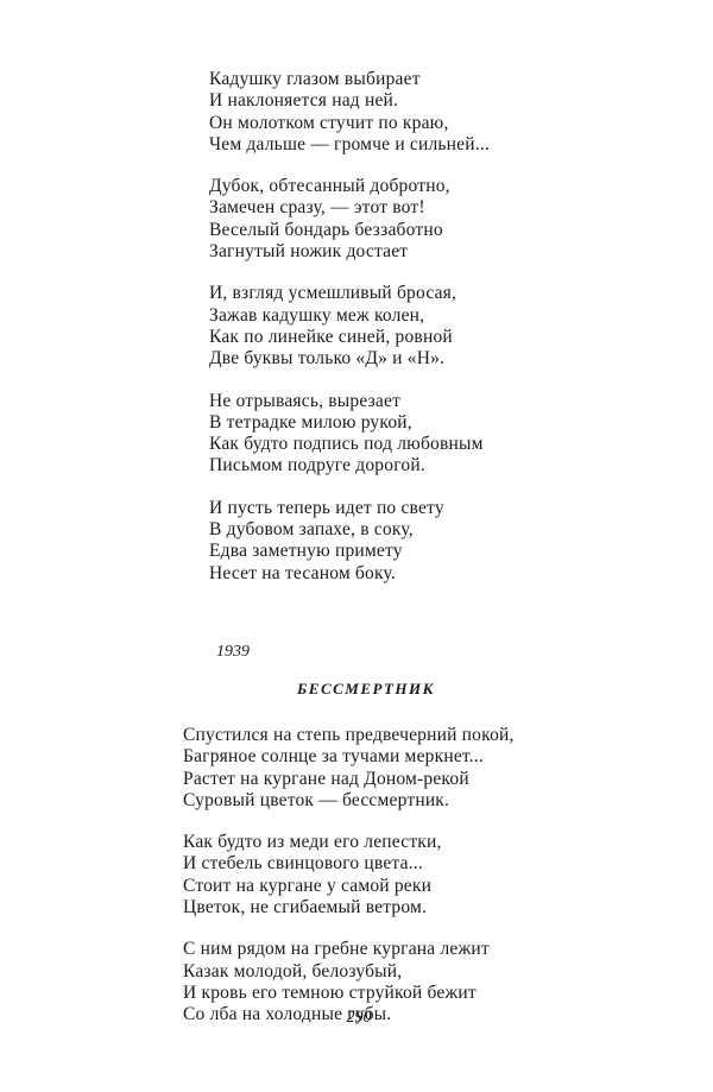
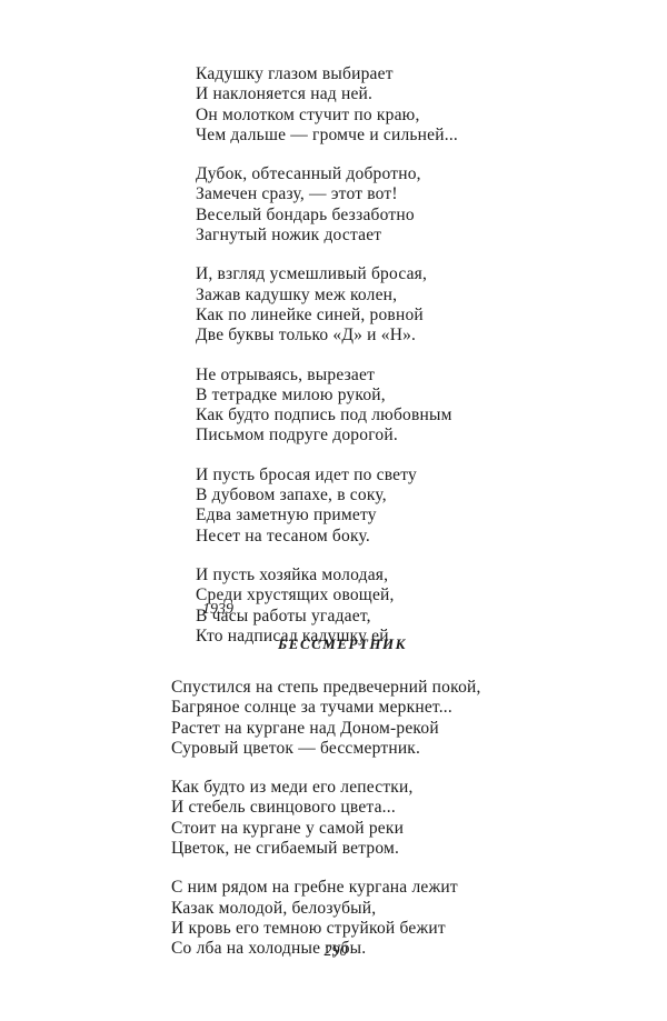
  Кадушку глазом выбирает
  И наклоняется над ней.
  Он молотком стучит по краю,
  Чем дальше — громче и сильней...
  Дубок, обтесанный добротно,
  Замечен сразу, — этот вот!
  Веселый бондарь беззаботно
  Загнутый ножик достает
  И, взгляд усмешливый бросая,
  Зажав кадушку меж колен,
  Как по линейке синей, ровной
  Две буквы только «Д» и «Н».
  Не отрываясь, вырезает
  В тетрадке милою рукой,
  Как будто подпись под любовным
  Письмом подруге дорогой.
- И пусть теперь идет по свету
+ И пусть бросая идет по свету
  В дубовом запахе, в соку,
  Едва заметную примету
  Несет на тесаном боку.
+ И пусть хозяйка молодая,
+ Среди хрустящих овощей,
+ В часы работы угадает,
+ Кто надписал кадушку ей.
  1939
  БЕССМЕРТНИК
  Спустился на степь предвечерний покой,
  Багряное солнце за тучами меркнет...
  Растет на кургане над Доном-рекой
  Суровый цветок — бессмертник.
  Как будто из меди его лепестки,
  И стебель свинцового цвета...
  Стоит на кургане у самой реки
  Цветок, не сгибаемый ветром.
  С ним рядом на гребне кургана лежит
  Казак молодой, белозубый,
  И кровь его темною струйкой бежит
  Со лба на холодные губы.
  290
